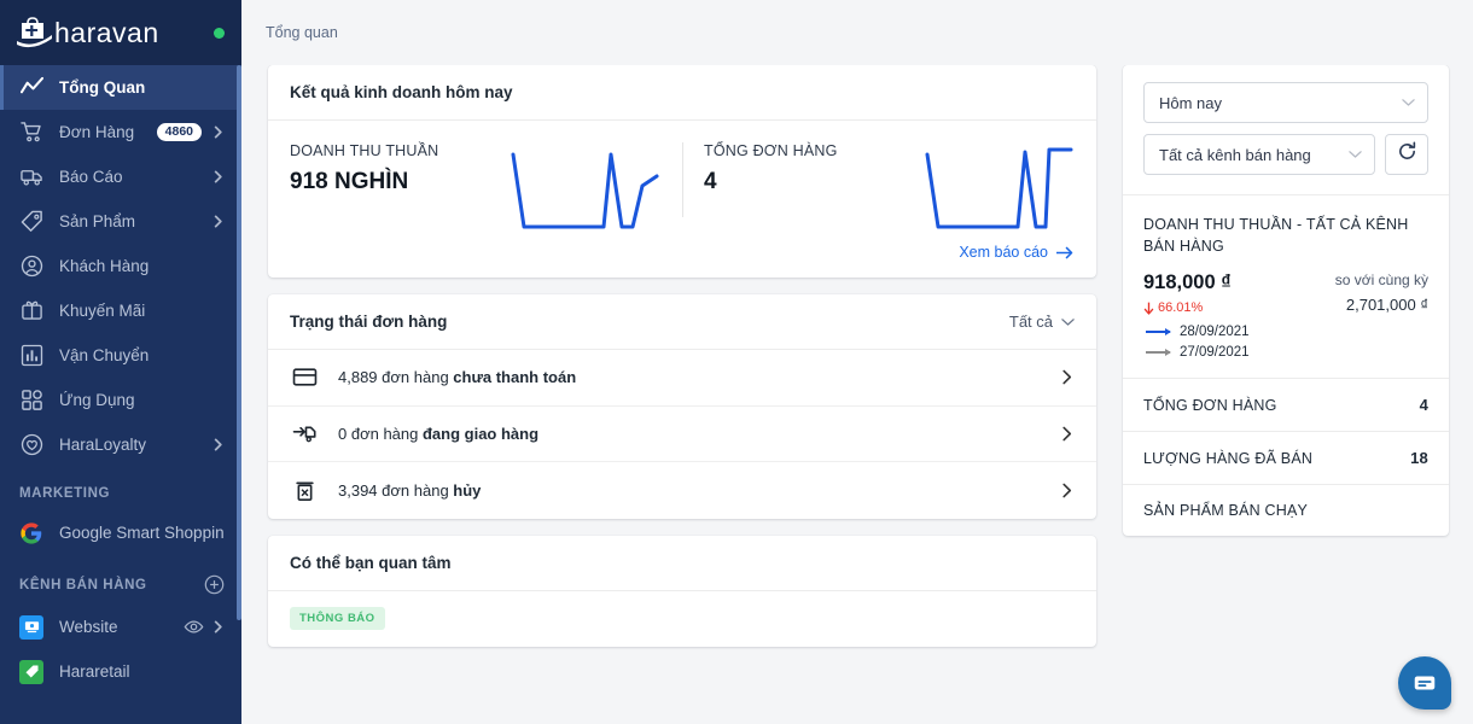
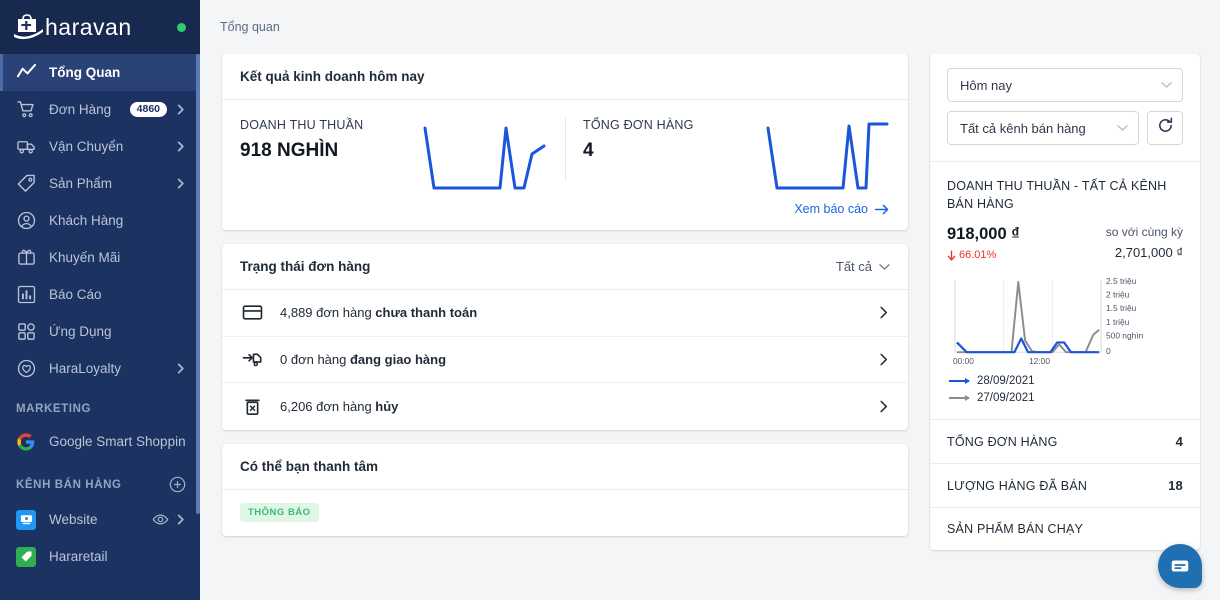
  haravan
  Tổng Quan
  Đơn Hàng
  4860
- Báo Cáo
+ Vận Chuyển
  Sản Phẩm
  Khách Hàng
  Khuyến Mãi
- Vận Chuyển
+ Báo Cáo
  Ứng Dụng
  HaraLoyalty
  MARKETING
  Google Smart Shoppin
  KÊNH BÁN HÀNG
  Website
  Hararetail
  Tổng quan
  Kết quả kinh doanh hôm nay
  DOANH THU THUẦN
  918 NGHÌN
  TỔNG ĐƠN HÀNG
  4
  Xem báo cáo
  Trạng thái đơn hàng
  Tất cả
  4,889 đơn hàng chưa thanh toán
  0 đơn hàng đang giao hàng
- 3,394 đơn hàng hủy
+ 6,206 đơn hàng hủy
- Có thể bạn quan tâm
+ Có thể bạn thanh tâm
  THÔNG BÁO
  Hôm nay
  Tất cả kênh bán hàng
  DOANH THU THUẦN - TẤT CẢ KÊNH BÁN HÀNG
  918,000 ₫
  66.01%
  so với cùng kỳ
  2,701,000 ₫
+ 2.5 triệu
+ 2 triệu
+ 1.5 triệu
+ 1 triệu
+ 500 nghìn
+ 0
+ 00:00
+ 12:00
  28/09/2021
  27/09/2021
  TỔNG ĐƠN HÀNG
  4
  LƯỢNG HÀNG ĐÃ BÁN
  18
  SẢN PHẨM BÁN CHẠY
